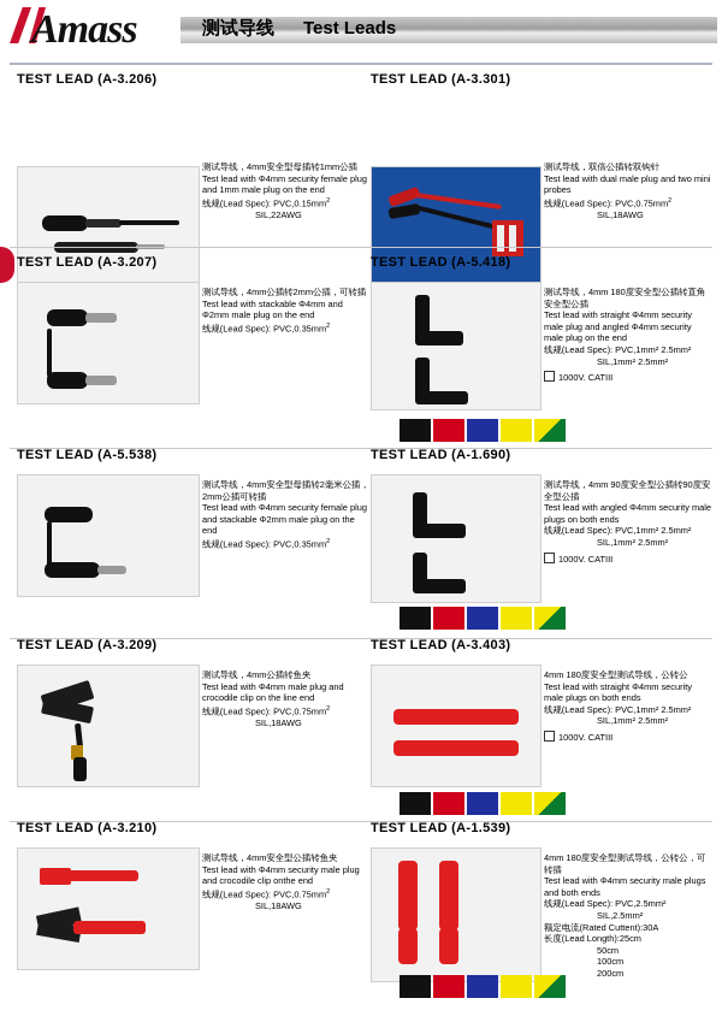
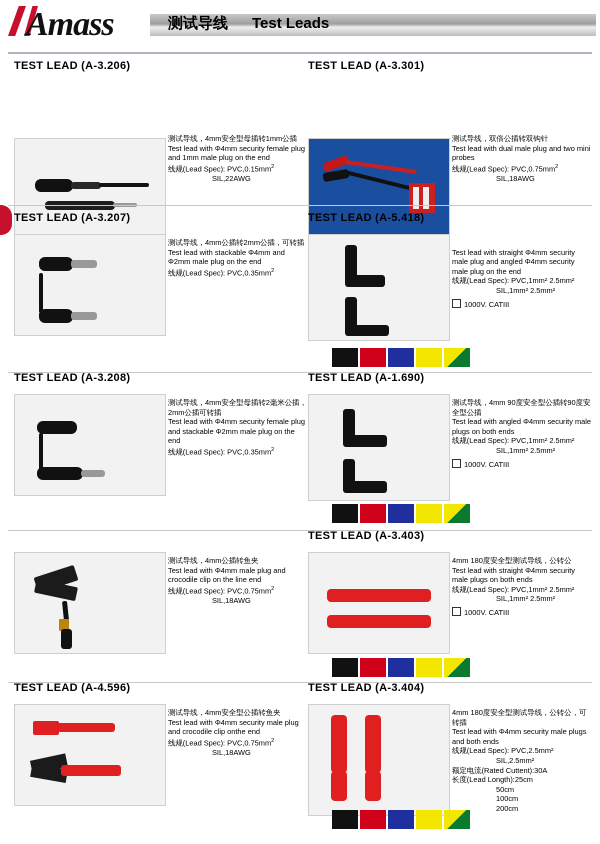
  Amass
  测试导线
  Test Leads
  TEST LEAD (A-3.206)
  测试导线，4mm安全型母插转1mm公插
  Test lead with Φ4mm security female plug and 1mm male plug on the end
  线规(Lead Spec): PVC,0.15mm
  SIL,22AWG
  TEST LEAD (A-3.301)
  测试导线，双倍公插转双钩针
  Test lead with dual male plug and two mini probes
  线规(Lead Spec): PVC,0.75mm
  SIL,18AWG
  TEST LEAD (A-3.207)
  测试导线，4mm公插转2mm公插，可转插
  Test lead with stackable Φ4mm and Φ2mm male plug on the end
  线规(Lead Spec): PVC,0.35mm
  TEST LEAD (A-5.418)
- 测试导线，4mm 180度安全型公插转直角安全型公插
  Test lead with straight Φ4mm security male plug and angled Φ4mm security male plug on the end
  线规(Lead Spec): PVC,1mm² 2.5mm²
  SIL,1mm² 2.5mm²
  1000V. CATIII
- TEST LEAD (A-5.538)
+ TEST LEAD (A-3.208)
  测试导线，4mm安全型母插转2毫米公插，2mm公插可转插
  Test lead with Φ4mm security female plug and stackable Φ2mm male plug on the end
  线规(Lead Spec): PVC,0.35mm
  TEST LEAD (A-1.690)
  测试导线，4mm 90度安全型公插转90度安全型公插
  Test lead with angled Φ4mm security male plugs on both ends
  线规(Lead Spec): PVC,1mm² 2.5mm²
  SIL,1mm² 2.5mm²
  1000V. CATIII
- TEST LEAD (A-3.209)
  测试导线，4mm公插转鱼夹
  Test lead with Φ4mm male plug and crocodile clip on the line end
  线规(Lead Spec): PVC,0.75mm
  SIL,18AWG
  TEST LEAD (A-3.403)
  4mm 180度安全型测试导线，公转公
  Test lead with straight Φ4mm security male plugs on both ends
  线规(Lead Spec): PVC,1mm² 2.5mm²
  SIL,1mm² 2.5mm²
  1000V. CATIII
- TEST LEAD (A-3.210)
+ TEST LEAD (A-4.596)
  测试导线，4mm安全型公插转鱼夹
  Test lead with Φ4mm security male plug and crocodile clip onthe end
  线规(Lead Spec): PVC,0.75mm
  SIL,18AWG
- TEST LEAD (A-1.539)
+ TEST LEAD (A-3.404)
  4mm 180度安全型测试导线，公转公，可转插
  Test lead with Φ4mm security male plugs and both ends
  线规(Lead Spec): PVC,2.5mm²
  SIL,2.5mm²
  额定电流(Rated Cuttent):30A
  长度(Lead Longth):25cm
  50cm
  100cm
  200cm
